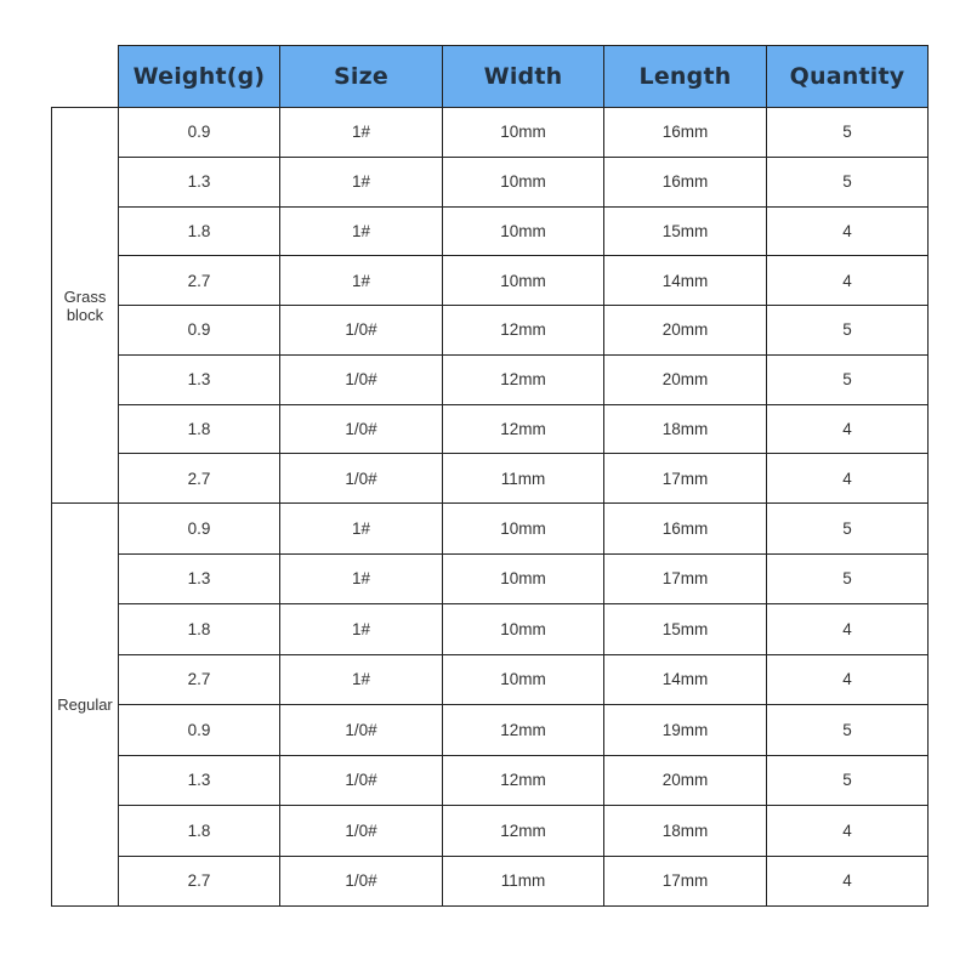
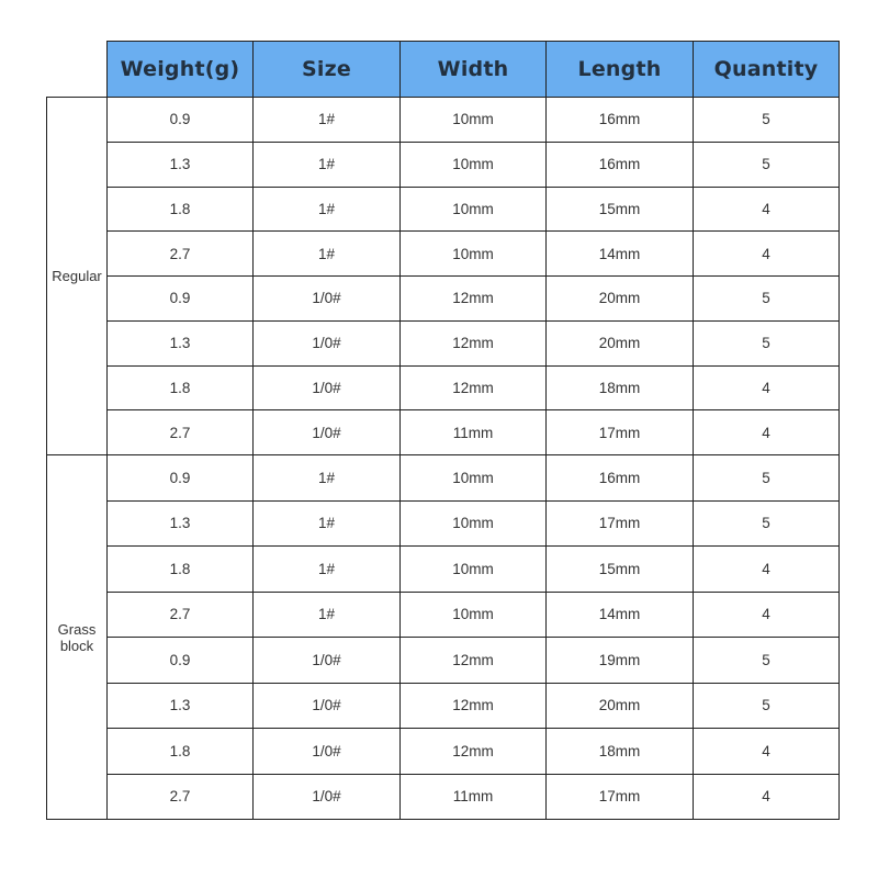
  	Weight(g)	Size	Width	Length	Quantity
- Grass block	0.9	1#	10mm	16mm	5
+ Regular	0.9	1#	10mm	16mm	5
  1.3	1#	10mm	16mm	5
  1.8	1#	10mm	15mm	4
  2.7	1#	10mm	14mm	4
  0.9	1/0#	12mm	20mm	5
  1.3	1/0#	12mm	20mm	5
  1.8	1/0#	12mm	18mm	4
  2.7	1/0#	11mm	17mm	4
- Regular	0.9	1#	10mm	16mm	5
+ Grass block	0.9	1#	10mm	16mm	5
  1.3	1#	10mm	17mm	5
  1.8	1#	10mm	15mm	4
  2.7	1#	10mm	14mm	4
  0.9	1/0#	12mm	19mm	5
  1.3	1/0#	12mm	20mm	5
  1.8	1/0#	12mm	18mm	4
  2.7	1/0#	11mm	17mm	4
